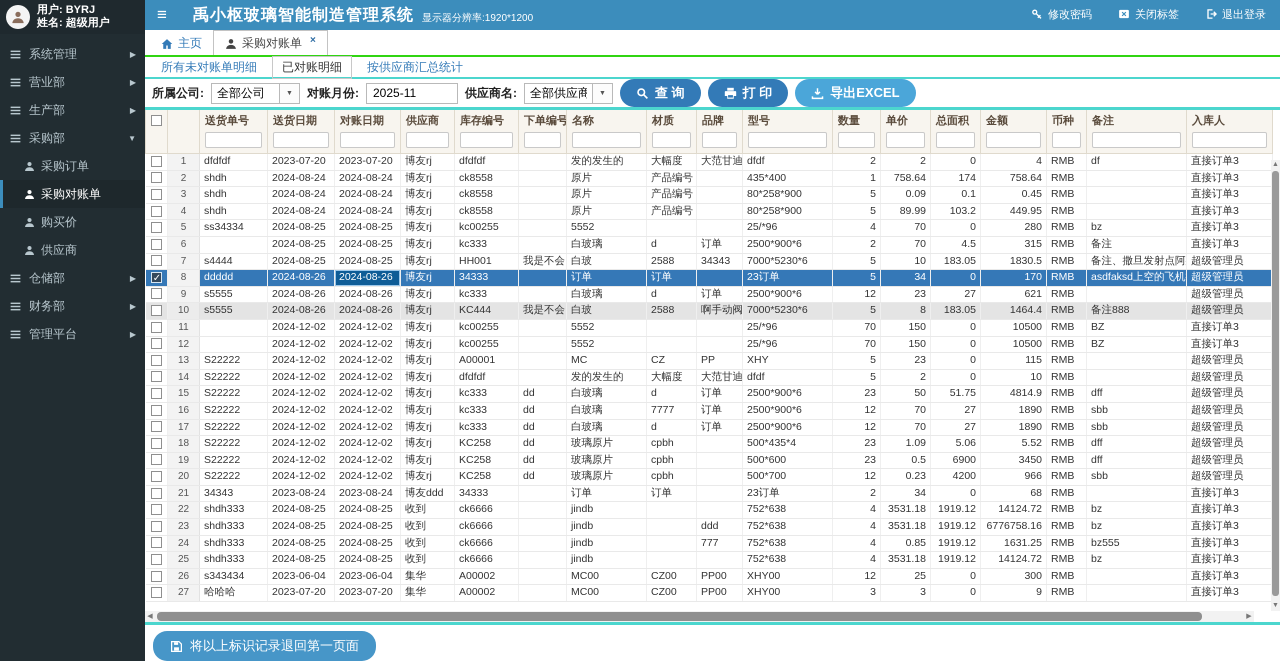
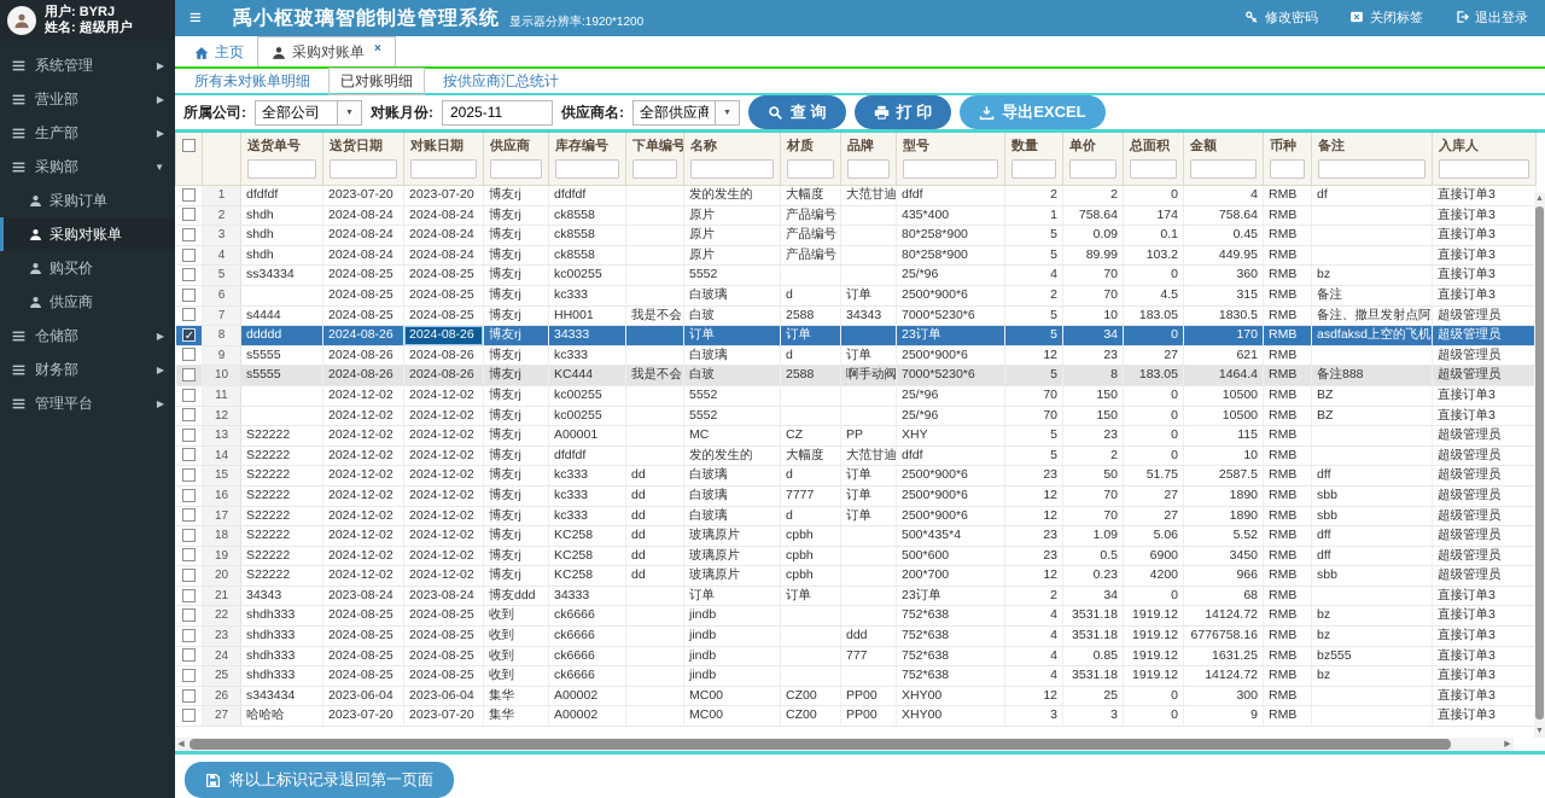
  用户: BYRJ
  姓名: 超级用户
  系统管理
  ▶
  营业部
  ▶
  生产部
  ▶
  采购部
  ▼
  采购订单
  采购对账单
  购买价
  供应商
  仓储部
  ▶
  财务部
  ▶
  管理平台
  ▶
  ≡
  禹小枢玻璃智能制造管理系统
  显示器分辨率:1920*1200
  修改密码
  关闭标签
  退出登录
  主页
  采购对账单
  ×
  所有未对账单明细
  已对账明细
  按供应商汇总统计
  所属公司:
  全部公司
  对账月份:
  2025-11
  供应商名:
  全部供应商
  查 询
  打 印
  导出EXCEL
  		送货单号	送货日期	对账日期	供应商	库存编号	下单编号	名称	材质	品牌	型号	数量	单价	总面积	金额	币种	备注	入库人
  	1	dfdfdf	2023-07-20	2023-07-20	博友rj	dfdfdf		发的发生的	大幅度	大范甘迪	dfdf	2	2	0	4	RMB	df	直接订单3
  	2	shdh	2024-08-24	2024-08-24	博友rj	ck8558		原片	产品编号		435*400	1	758.64	174	758.64	RMB		直接订单3
  	3	shdh	2024-08-24	2024-08-24	博友rj	ck8558		原片	产品编号		80*258*900	5	0.09	0.1	0.45	RMB		直接订单3
  	4	shdh	2024-08-24	2024-08-24	博友rj	ck8558		原片	产品编号		80*258*900	5	89.99	103.2	449.95	RMB		直接订单3
- 	5	ss34334	2024-08-25	2024-08-25	博友rj	kc00255		5552			25/*96	4	70	0	280	RMB	bz	直接订单3
+ 	5	ss34334	2024-08-25	2024-08-25	博友rj	kc00255		5552			25/*96	4	70	0	360	RMB	bz	直接订单3
  	6		2024-08-25	2024-08-25	博友rj	kc333		白玻璃	d	订单	2500*900*6	2	70	4.5	315	RMB	备注	直接订单3
  	7	s4444	2024-08-25	2024-08-25	博友rj	HH001	我是不会	白玻	2588	34343	7000*5230*6	5	10	183.05	1830.5	RMB	备注、撒旦发射点阿	超级管理员
  	8	ddddd	2024-08-26	2024-08-26	博友rj	34333		订单	订单		23订单	5	34	0	170	RMB	asdfaksd上空的飞机	超级管理员
  	9	s5555	2024-08-26	2024-08-26	博友rj	kc333		白玻璃	d	订单	2500*900*6	12	23	27	621	RMB		超级管理员
  	10	s5555	2024-08-26	2024-08-26	博友rj	KC444	我是不会	白玻	2588	啊手动阀	7000*5230*6	5	8	183.05	1464.4	RMB	备注888	超级管理员
  	11		2024-12-02	2024-12-02	博友rj	kc00255		5552			25/*96	70	150	0	10500	RMB	BZ	直接订单3
  	12		2024-12-02	2024-12-02	博友rj	kc00255		5552			25/*96	70	150	0	10500	RMB	BZ	直接订单3
  	13	S22222	2024-12-02	2024-12-02	博友rj	A00001		MC	CZ	PP	XHY	5	23	0	115	RMB		超级管理员
  	14	S22222	2024-12-02	2024-12-02	博友rj	dfdfdf		发的发生的	大幅度	大范甘迪	dfdf	5	2	0	10	RMB		超级管理员
- 	15	S22222	2024-12-02	2024-12-02	博友rj	kc333	dd	白玻璃	d	订单	2500*900*6	23	50	51.75	4814.9	RMB	dff	超级管理员
+ 	15	S22222	2024-12-02	2024-12-02	博友rj	kc333	dd	白玻璃	d	订单	2500*900*6	23	50	51.75	2587.5	RMB	dff	超级管理员
  	16	S22222	2024-12-02	2024-12-02	博友rj	kc333	dd	白玻璃	7777	订单	2500*900*6	12	70	27	1890	RMB	sbb	超级管理员
  	17	S22222	2024-12-02	2024-12-02	博友rj	kc333	dd	白玻璃	d	订单	2500*900*6	12	70	27	1890	RMB	sbb	超级管理员
  	18	S22222	2024-12-02	2024-12-02	博友rj	KC258	dd	玻璃原片	cpbh		500*435*4	23	1.09	5.06	5.52	RMB	dff	超级管理员
  	19	S22222	2024-12-02	2024-12-02	博友rj	KC258	dd	玻璃原片	cpbh		500*600	23	0.5	6900	3450	RMB	dff	超级管理员
- 	20	S22222	2024-12-02	2024-12-02	博友rj	KC258	dd	玻璃原片	cpbh		500*700	12	0.23	4200	966	RMB	sbb	超级管理员
+ 	20	S22222	2024-12-02	2024-12-02	博友rj	KC258	dd	玻璃原片	cpbh		200*700	12	0.23	4200	966	RMB	sbb	超级管理员
  	21	34343	2023-08-24	2023-08-24	博友ddd	34333		订单	订单		23订单	2	34	0	68	RMB		直接订单3
  	22	shdh333	2024-08-25	2024-08-25	收到	ck6666		jindb			752*638	4	3531.18	1919.12	14124.72	RMB	bz	直接订单3
  	23	shdh333	2024-08-25	2024-08-25	收到	ck6666		jindb		ddd	752*638	4	3531.18	1919.12	6776758.16	RMB	bz	直接订单3
  	24	shdh333	2024-08-25	2024-08-25	收到	ck6666		jindb		777	752*638	4	0.85	1919.12	1631.25	RMB	bz555	直接订单3
  	25	shdh333	2024-08-25	2024-08-25	收到	ck6666		jindb			752*638	4	3531.18	1919.12	14124.72	RMB	bz	直接订单3
  	26	s343434	2023-06-04	2023-06-04	集华	A00002		MC00	CZ00	PP00	XHY00	12	25	0	300	RMB		直接订单3
  	27	哈哈哈	2023-07-20	2023-07-20	集华	A00002		MC00	CZ00	PP00	XHY00	3	3	0	9	RMB		直接订单3
  将以上标识记录退回第一页面
